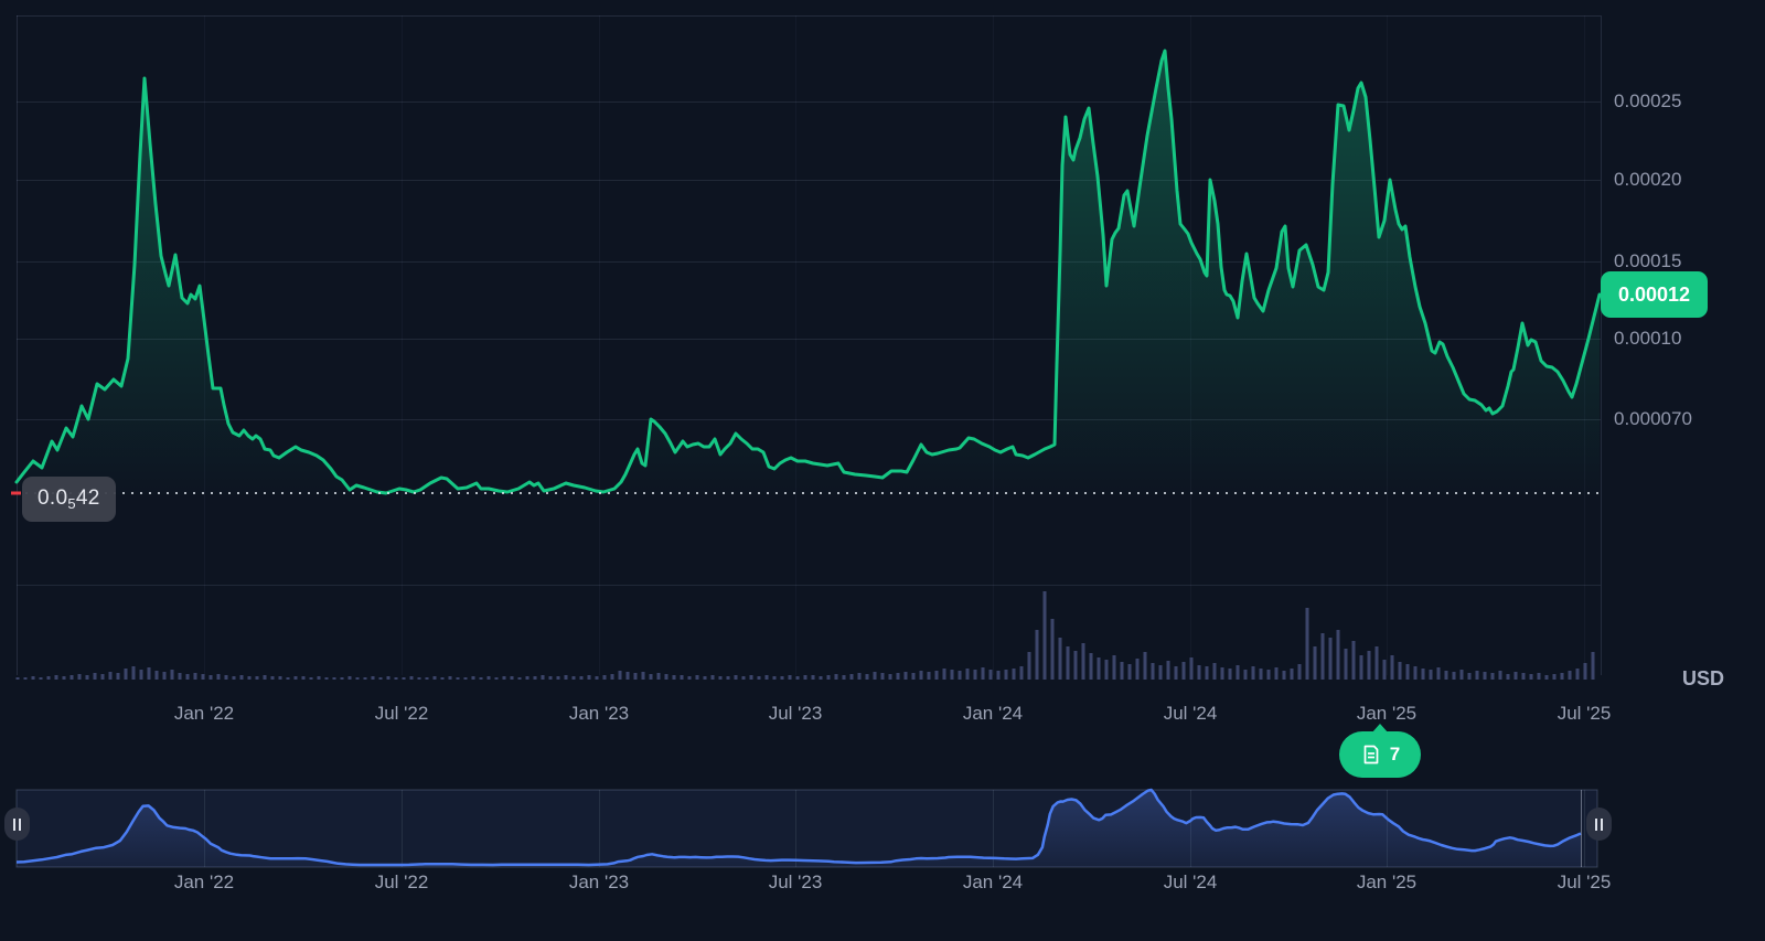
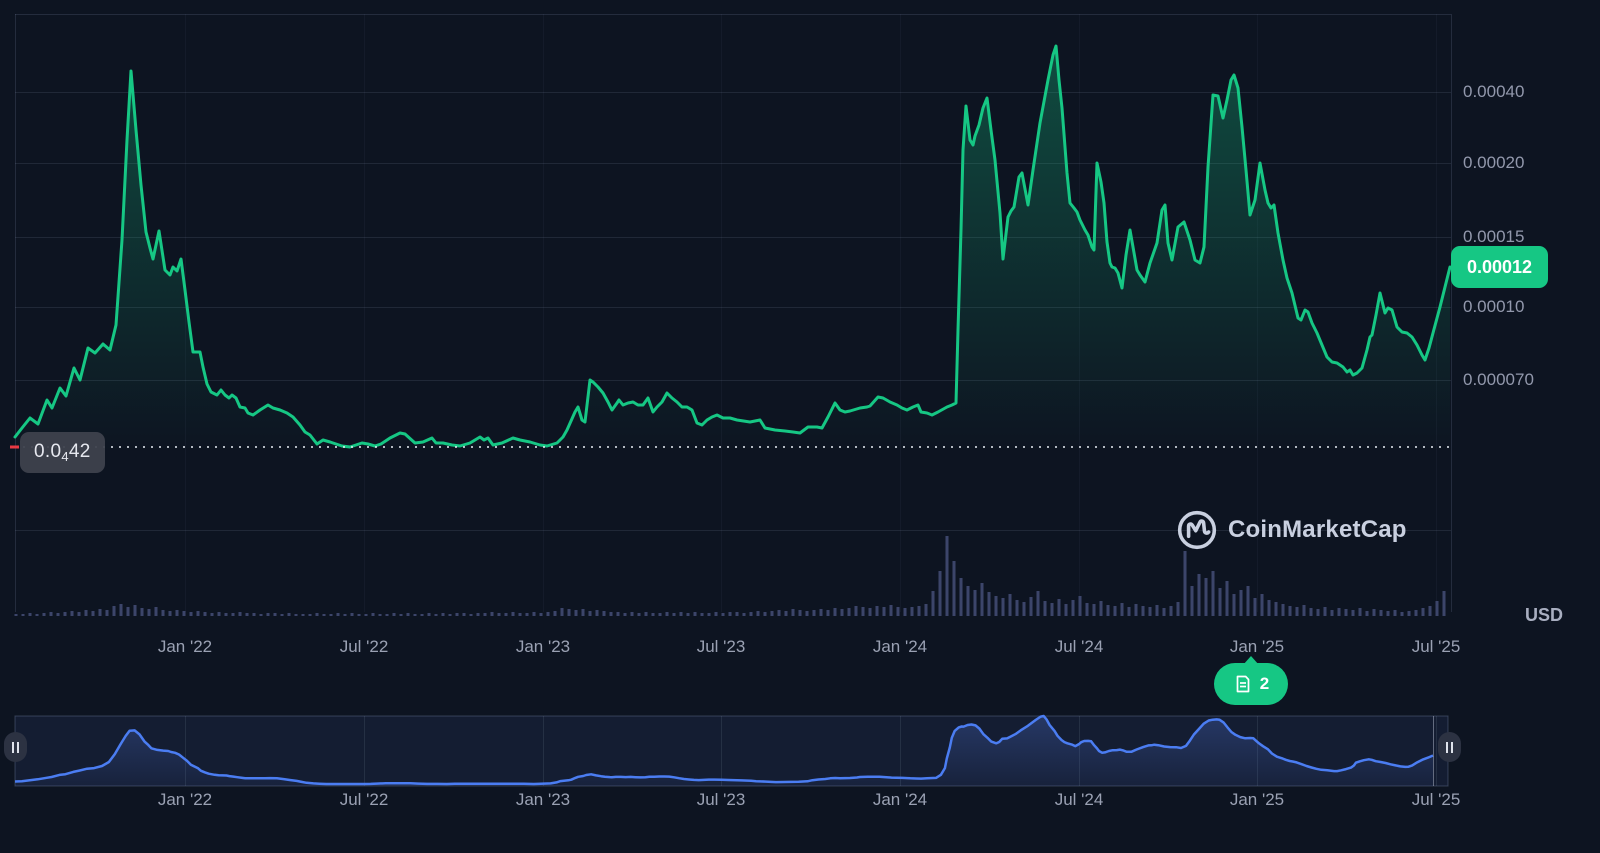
- 0.00025
+ 0.00040
  0.00020
  0.00015
  0.00010
  0.000070
  0.00012
- 0.0542
+ 0.0442
  Jan '22
  Jul '22
  Jan '23
  Jul '23
  Jan '24
  Jul '24
  Jan '25
  Jul '25
  Jan '22
  Jul '22
  Jan '23
  Jul '23
  Jan '24
  Jul '24
  Jan '25
  Jul '25
+ CoinMarketCap
  USD
- 7
+ 2
